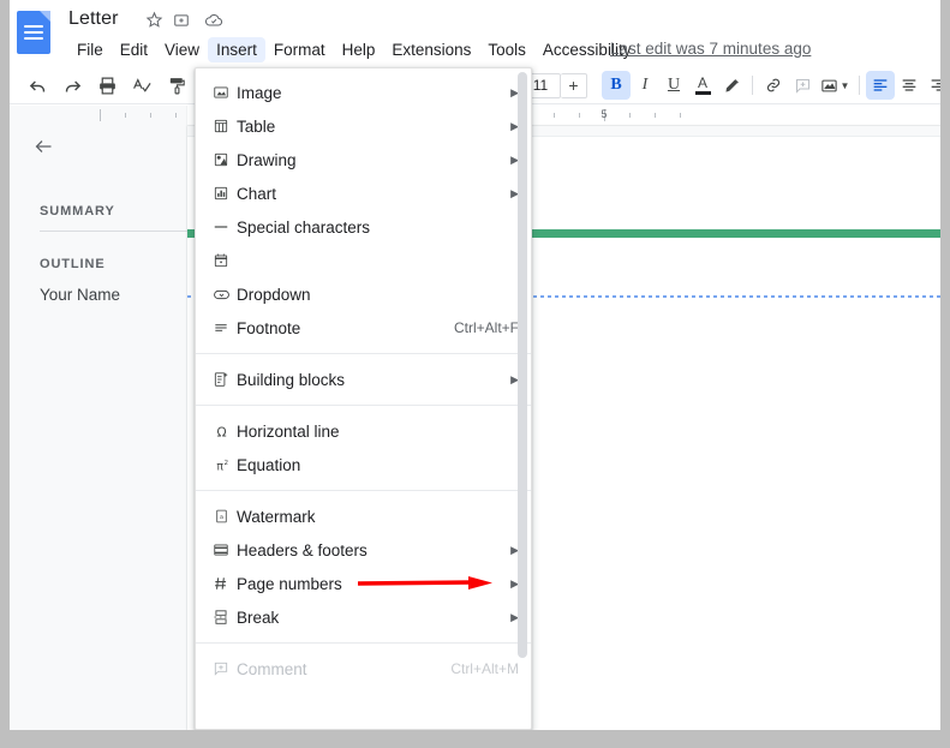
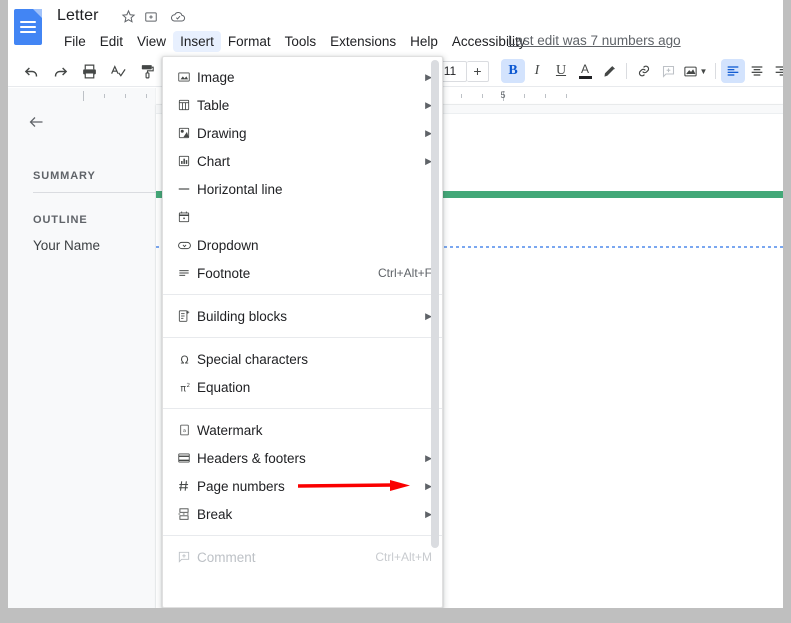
  Letter
  File
  Edit
  View
  Insert
  Format
- Help
+ Tools
  Extensions
- Tools
+ Help
  Accessibility
- Last edit was 7 minutes ago
+ Last edit was 7 numbers ago
  11
  +
  B
  I
  U
  A
  ▼
  SUMMARY
  OUTLINE
  Your Name
  5
  Image
  ▶
  Table
  ▶
  Drawing
  ▶
  Chart
  ▶
- Special characters
+ Horizontal line
  Dropdown
  Footnote
  Ctrl+Alt+F
  Building blocks
  ▶
  Ω
- Horizontal line
+ Special characters
  π
  Equation
  Watermark
  Headers & footers
  ▶
  Page numbers
  ▶
  Break
  ▶
  Comment
  Ctrl+Alt+M
